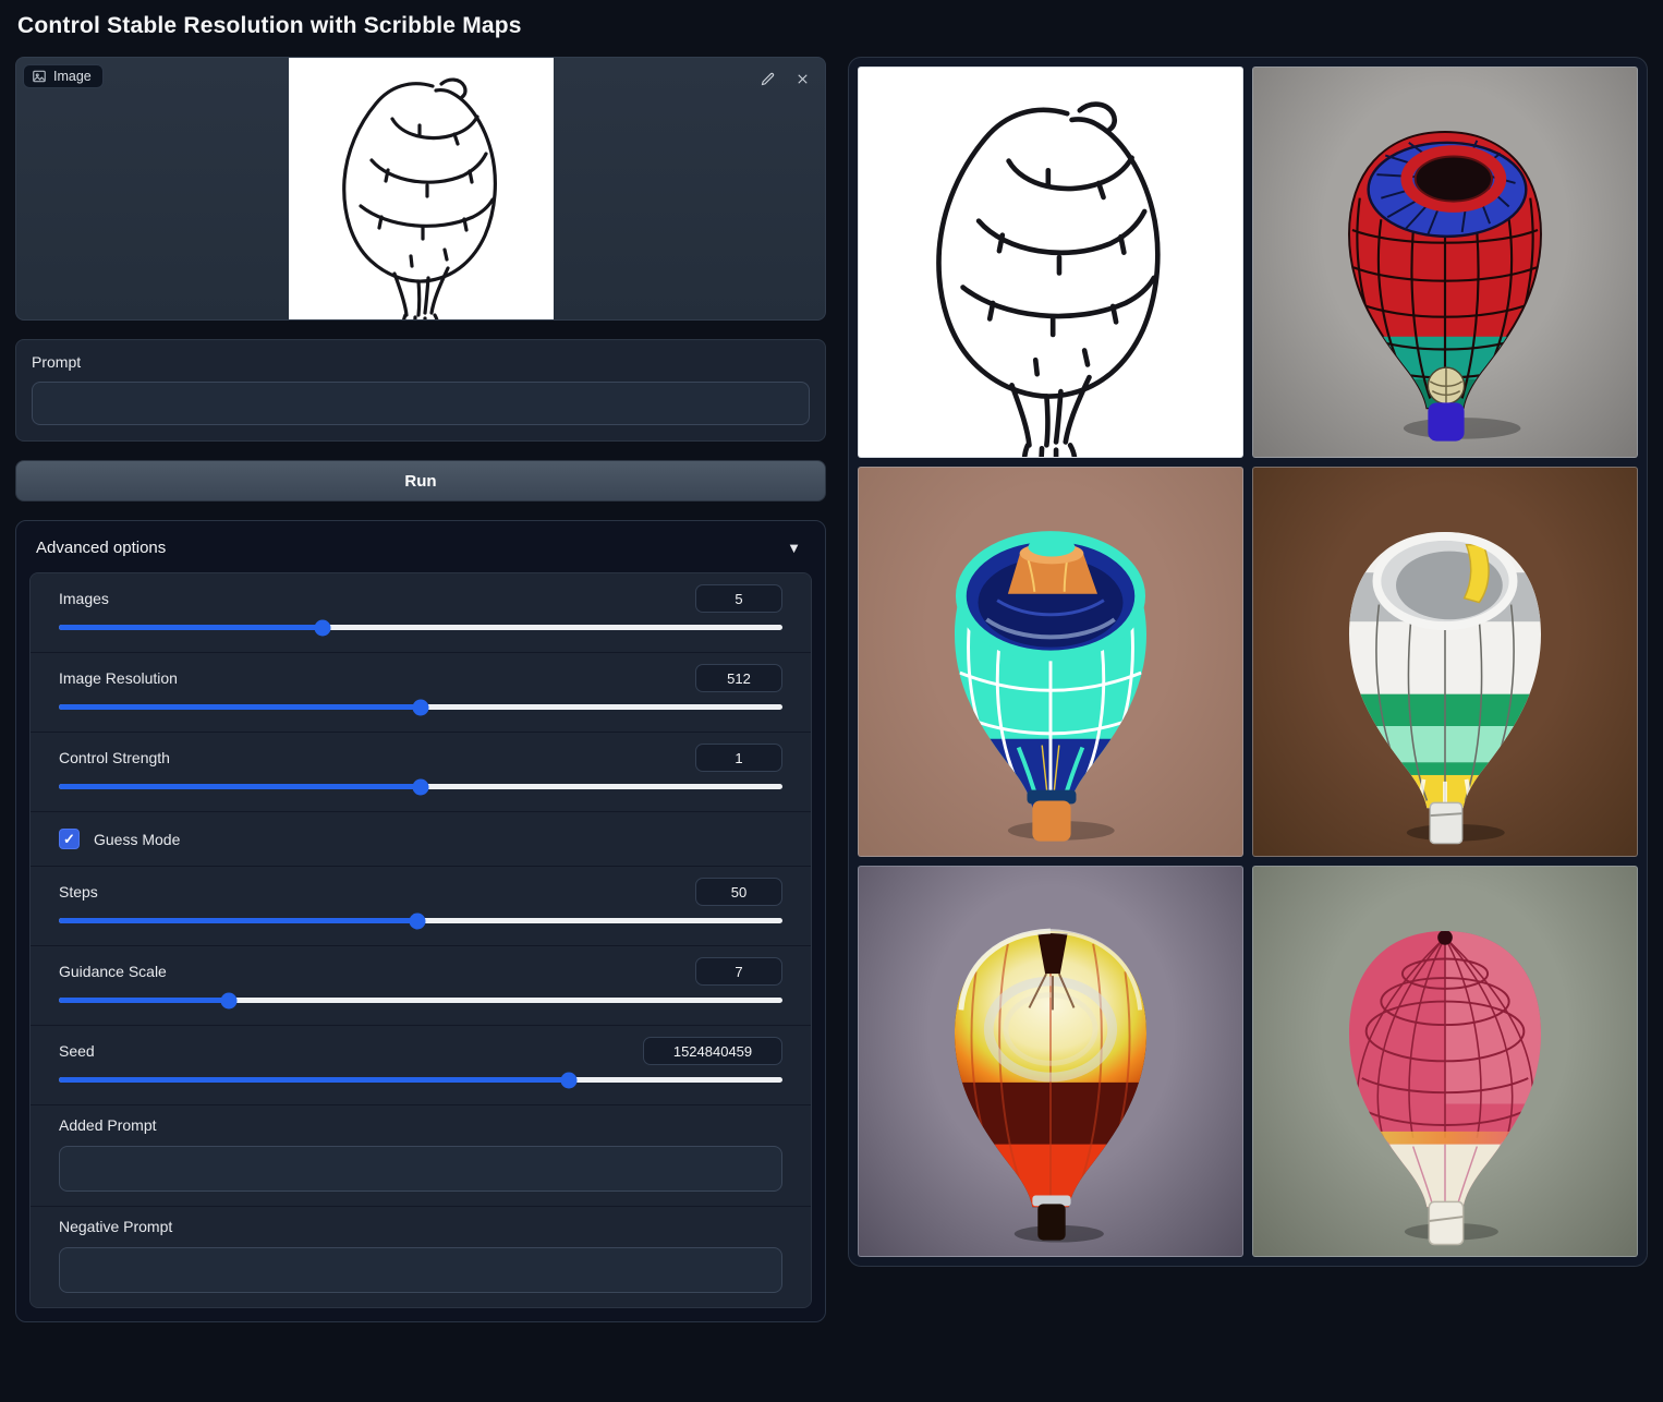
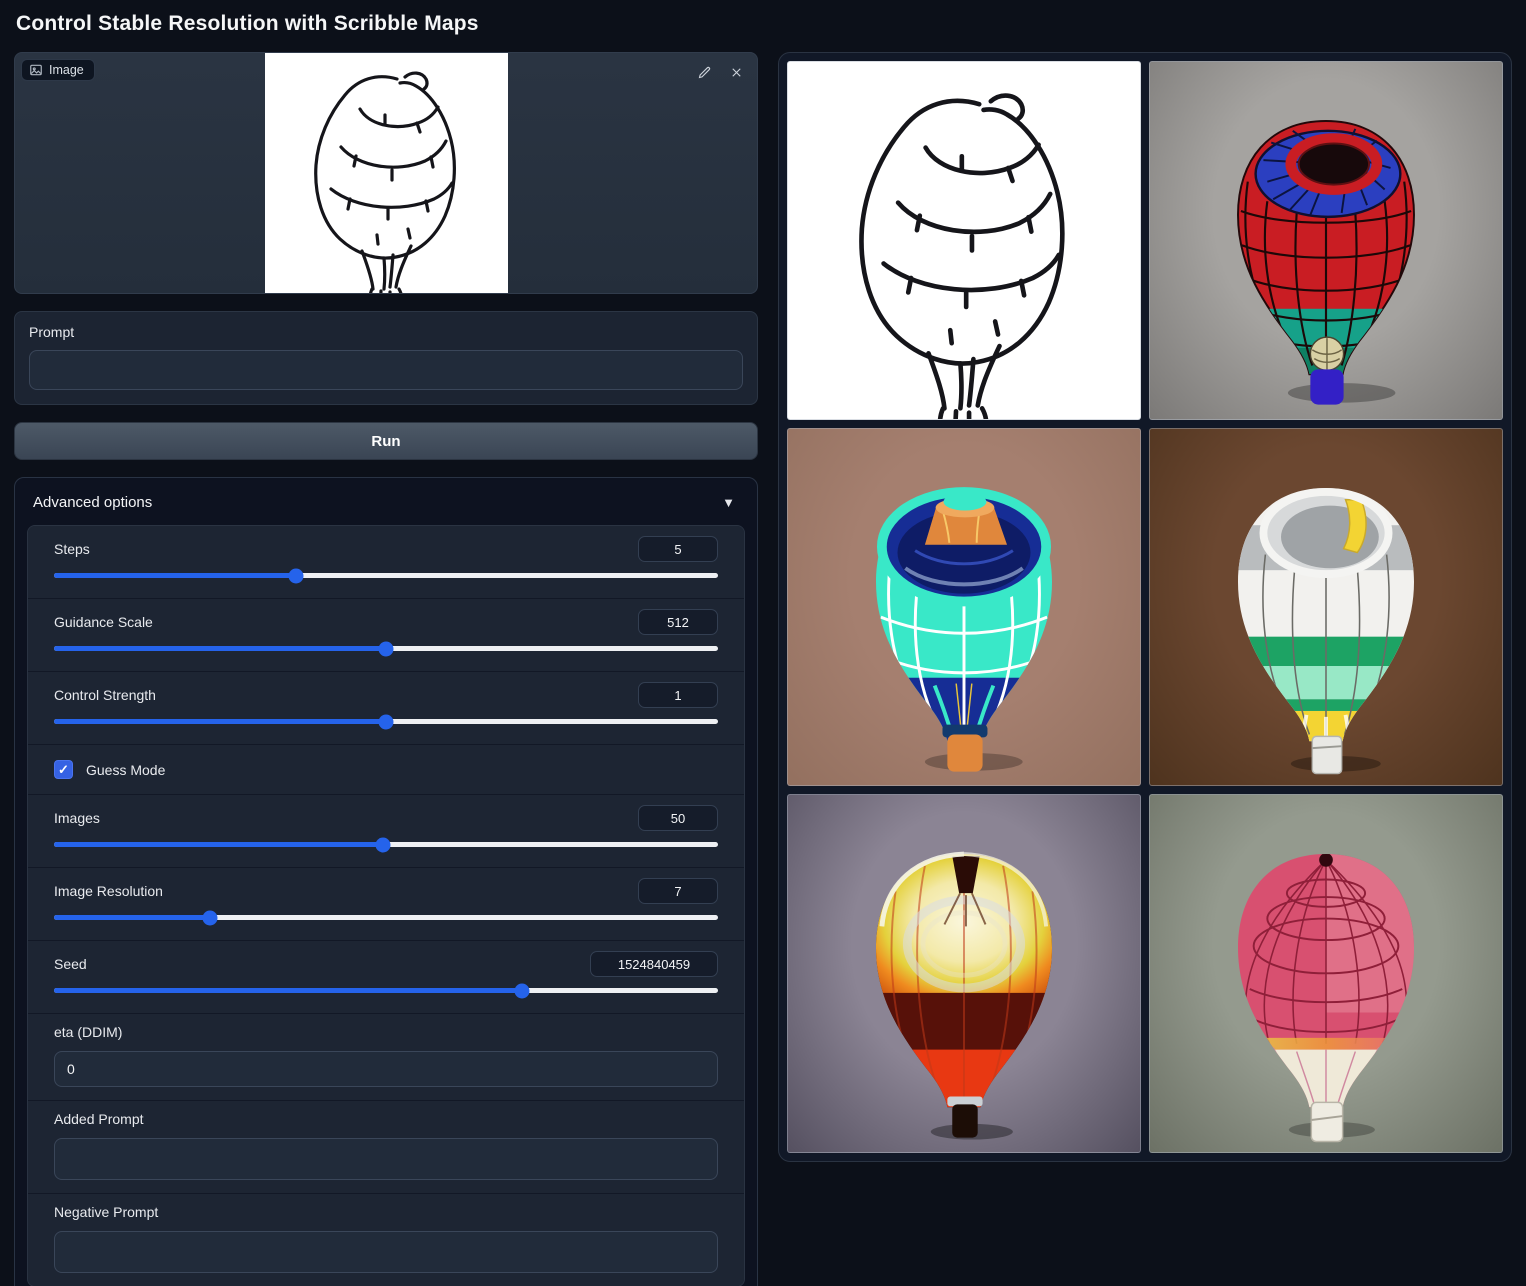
  Control Stable Resolution with Scribble Maps
  Image
  Prompt
  Run
  Advanced options
  ▼
- Images
+ Steps
  5
- Image Resolution
+ Guidance Scale
  512
  Control Strength
  1
  ✓
  Guess Mode
- Steps
+ Images
  50
- Guidance Scale
+ Image Resolution
  7
  Seed
  1524840459
+ eta (DDIM)
+ 0
  Added Prompt
  Negative Prompt
